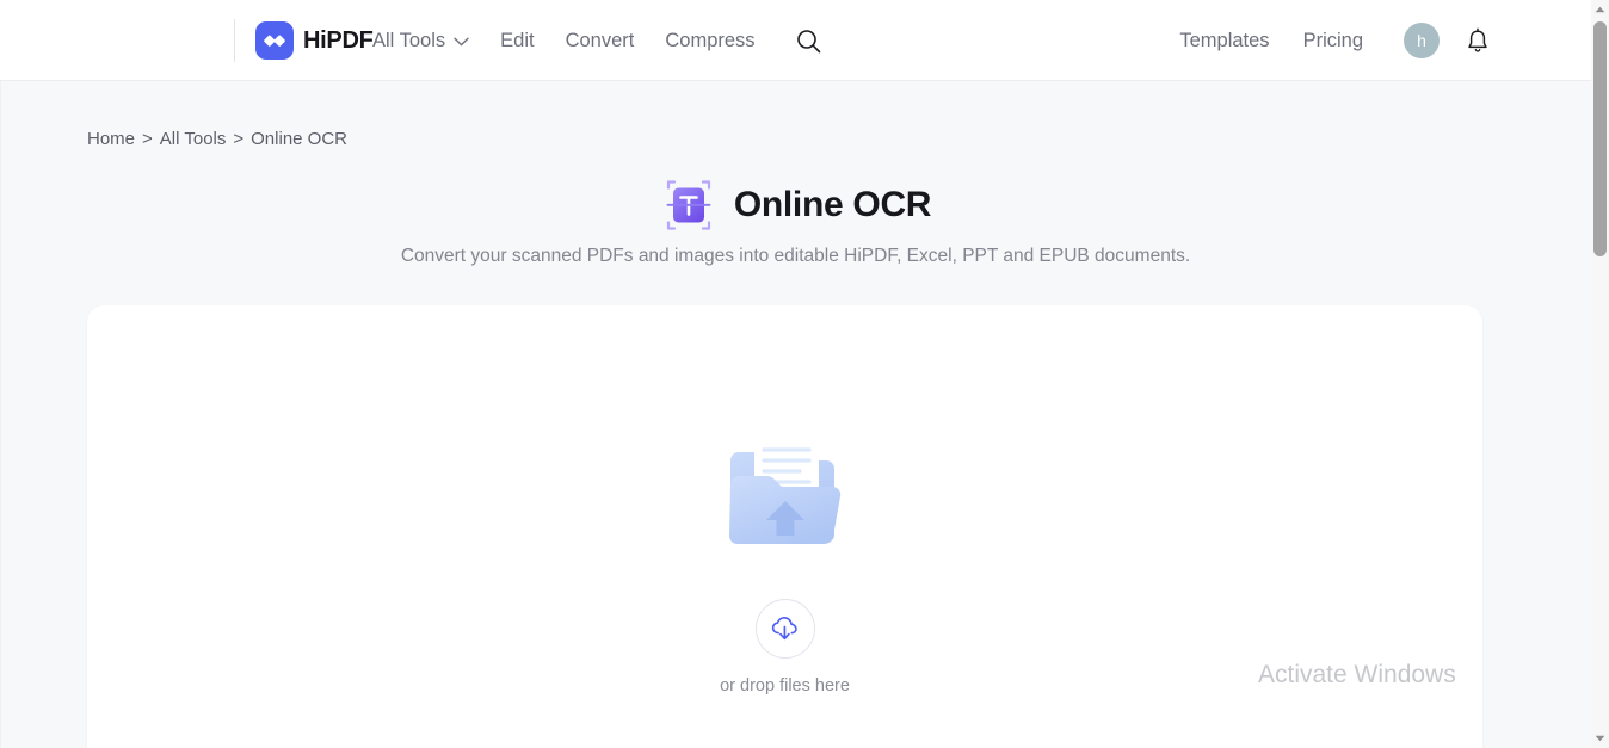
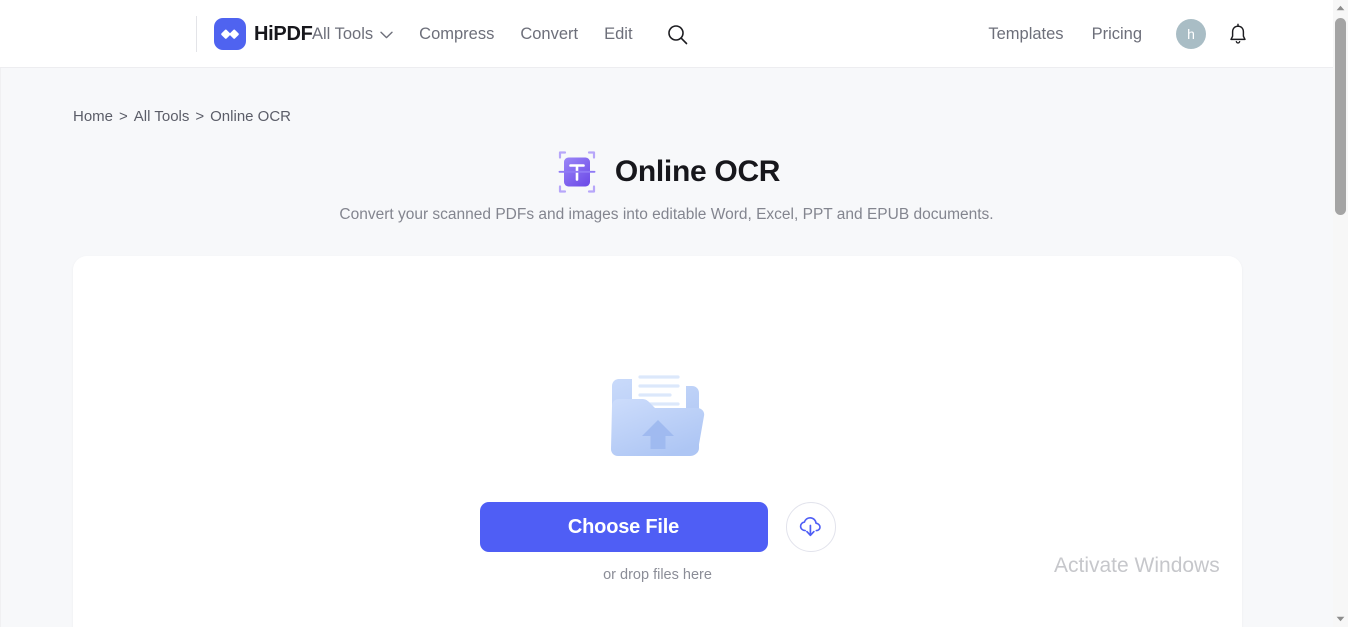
  HiPDF
  All Tools
- Edit
+ Compress
  Convert
- Compress
+ Edit
  Templates
  Pricing
  h
  Home
  >
  All Tools
  >
  Online OCR
  Online OCR
- Convert your scanned PDFs and images into editable HiPDF, Excel, PPT and EPUB documents.
+ Convert your scanned PDFs and images into editable Word, Excel, PPT and EPUB documents.
+ Choose File
  or drop files here
  Activate Windows
